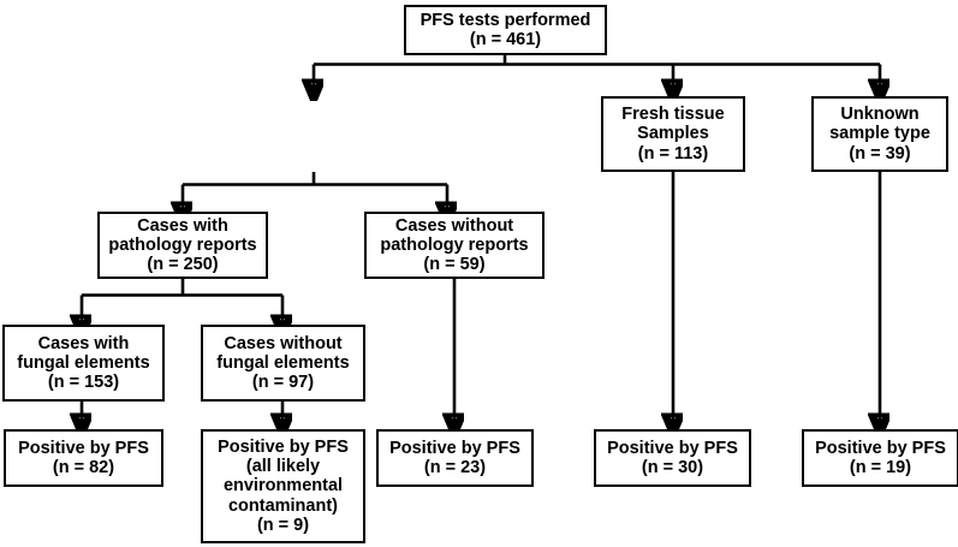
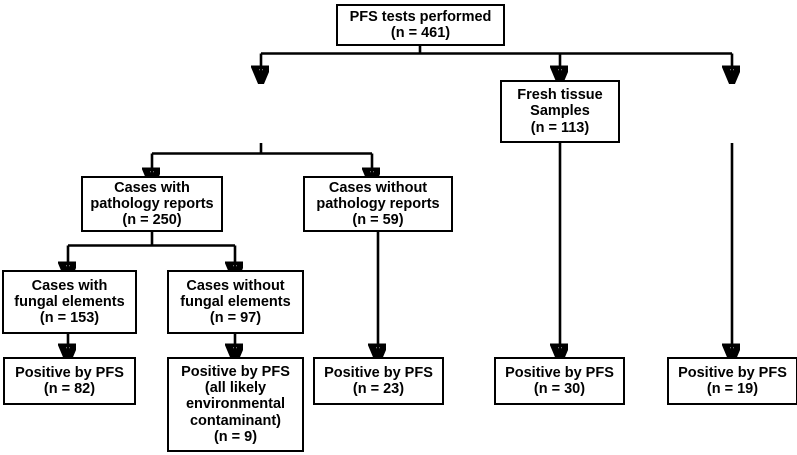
  PFS tests performed
  (n = 461)
  Fresh tissue
  Samples
  (n = 113)
- Unknown
- sample type
- (n = 39)
  Cases with
  pathology reports
  (n = 250)
  Cases without
  pathology reports
  (n = 59)
  Cases with
  fungal elements
  (n = 153)
  Cases without
  fungal elements
  (n = 97)
  Positive by PFS
  (n = 82)
  Positive by PFS
  (all likely
  environmental
  contaminant)
  (n = 9)
  Positive by PFS
  (n = 23)
  Positive by PFS
  (n = 30)
  Positive by PFS
  (n = 19)
